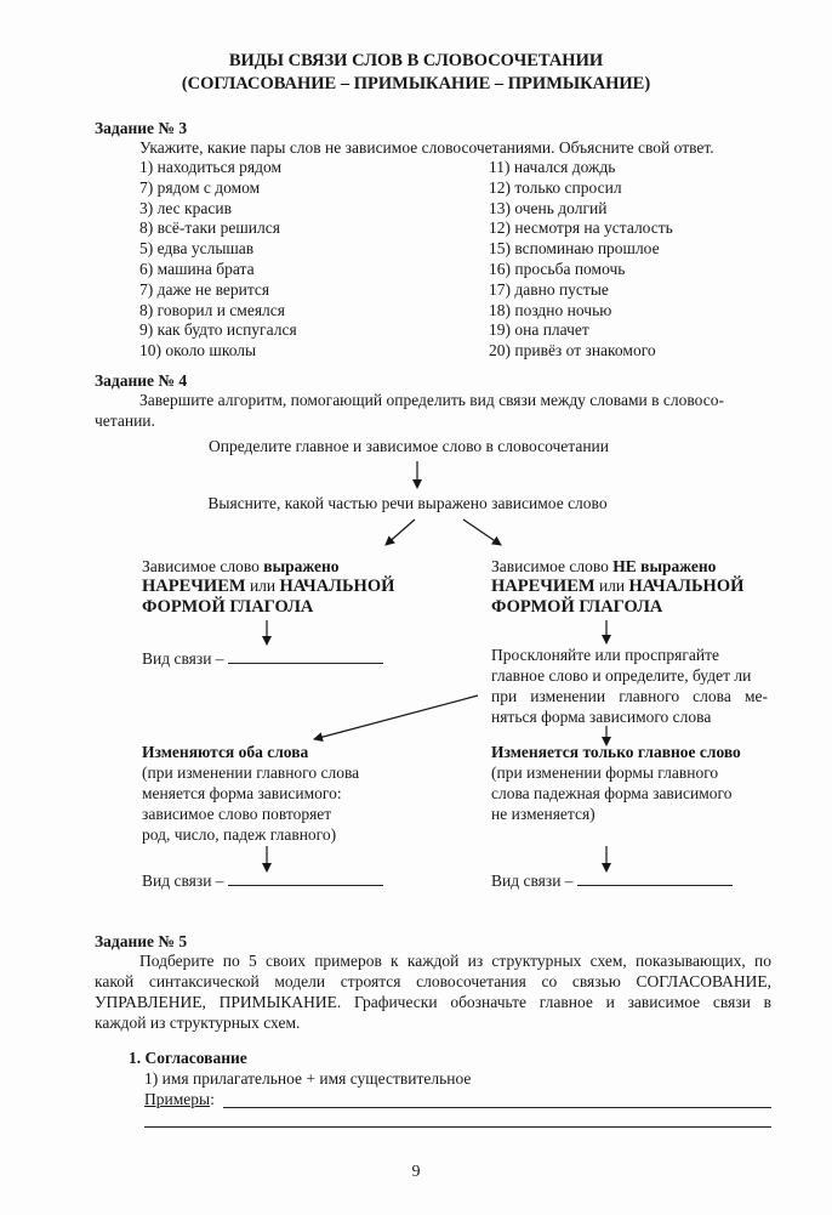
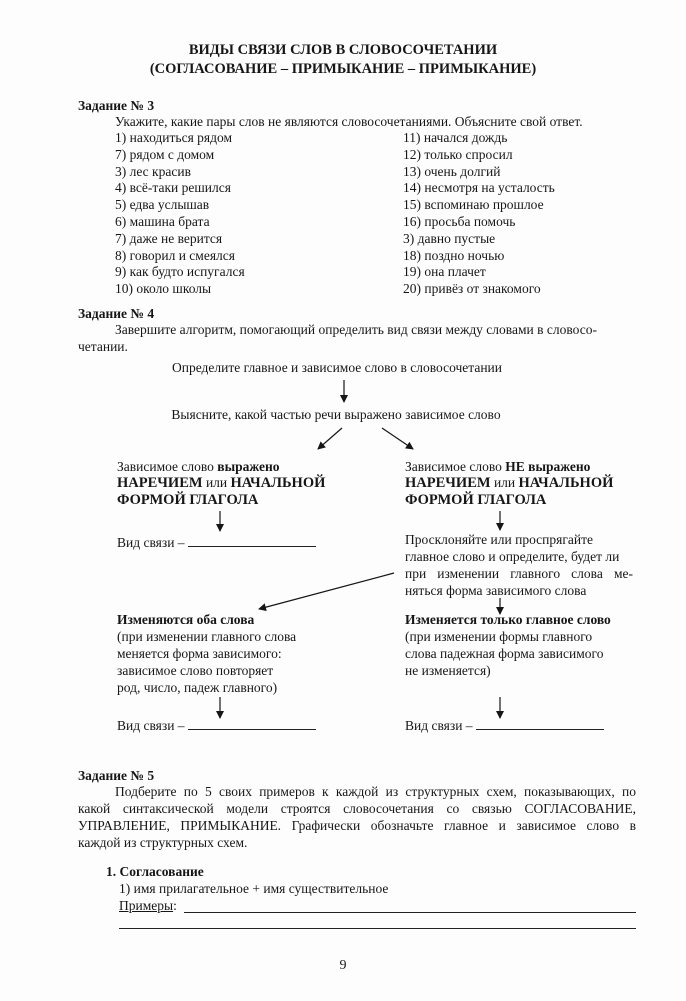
  ВИДЫ СВЯЗИ СЛОВ В СЛОВОСОЧЕТАНИИ
  (СОГЛАСОВАНИЕ – ПРИМЫКАНИЕ – ПРИМЫКАНИЕ)
  Задание № 3
- Укажите, какие пары слов не зависимое словосочетаниями. Объясните свой ответ.
+ Укажите, какие пары слов не являются словосочетаниями. Объясните свой ответ.
  1) находиться рядом
  7) рядом с домом
  3) лес красив
- 8) всё-таки решился
+ 4) всё-таки решился
  5) едва услышав
  6) машина брата
  7) даже не верится
  8) говорил и смеялся
  9) как будто испугался
  10) около школы
  11) начался дождь
  12) только спросил
  13) очень долгий
- 12) несмотря на усталость
+ 14) несмотря на усталость
  15) вспоминаю прошлое
  16) просьба помочь
- 17) давно пустые
+ 3) давно пустые
  18) поздно ночью
  19) она плачет
  20) привёз от знакомого
  Задание № 4
  Завершите алгоритм, помогающий определить вид связи между словами в словосо-
  четании.
  Определите главное и зависимое слово в словосочетании
  Выясните, какой частью речи выражено зависимое слово
  Зависимое слово выражено
  НАРЕЧИЕМ или НАЧАЛЬНОЙ
  ФОРМОЙ ГЛАГОЛА
  Вид связи –
  Зависимое слово НЕ выражено
  НАРЕЧИЕМ или НАЧАЛЬНОЙ
  ФОРМОЙ ГЛАГОЛА
  Просклоняйте или проспрягайте
  главное слово и определите, будет ли
  при изменении главного слова ме-
  няться форма зависимого слова
  Изменяются оба слова
  (при изменении главного слова
  меняется форма зависимого:
  зависимое слово повторяет
  род, число, падеж главного)
  Вид связи –
  Изменяется только главное слово
  (при изменении формы главного
  слова падежная форма зависимого
  не изменяется)
  Вид связи –
  Задание № 5
  Подберите по 5 своих примеров к каждой из структурных схем, показывающих, по
  какой синтаксической модели строятся словосочетания со связью СОГЛАСОВАНИЕ,
- УПРАВЛЕНИЕ, ПРИМЫКАНИЕ. Графически обозначьте главное и зависимое связи в
+ УПРАВЛЕНИЕ, ПРИМЫКАНИЕ. Графически обозначьте главное и зависимое слово в
  каждой из структурных схем.
  1. Согласование
  1) имя прилагательное + имя существительное
  Примеры:
  9
